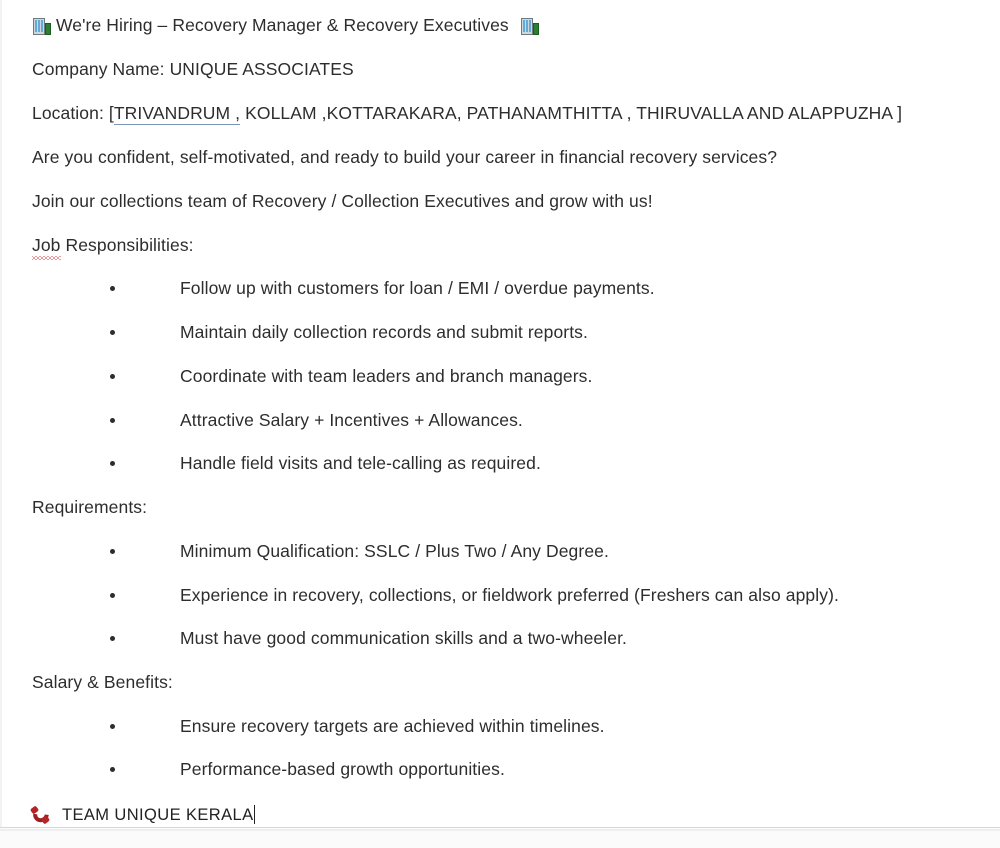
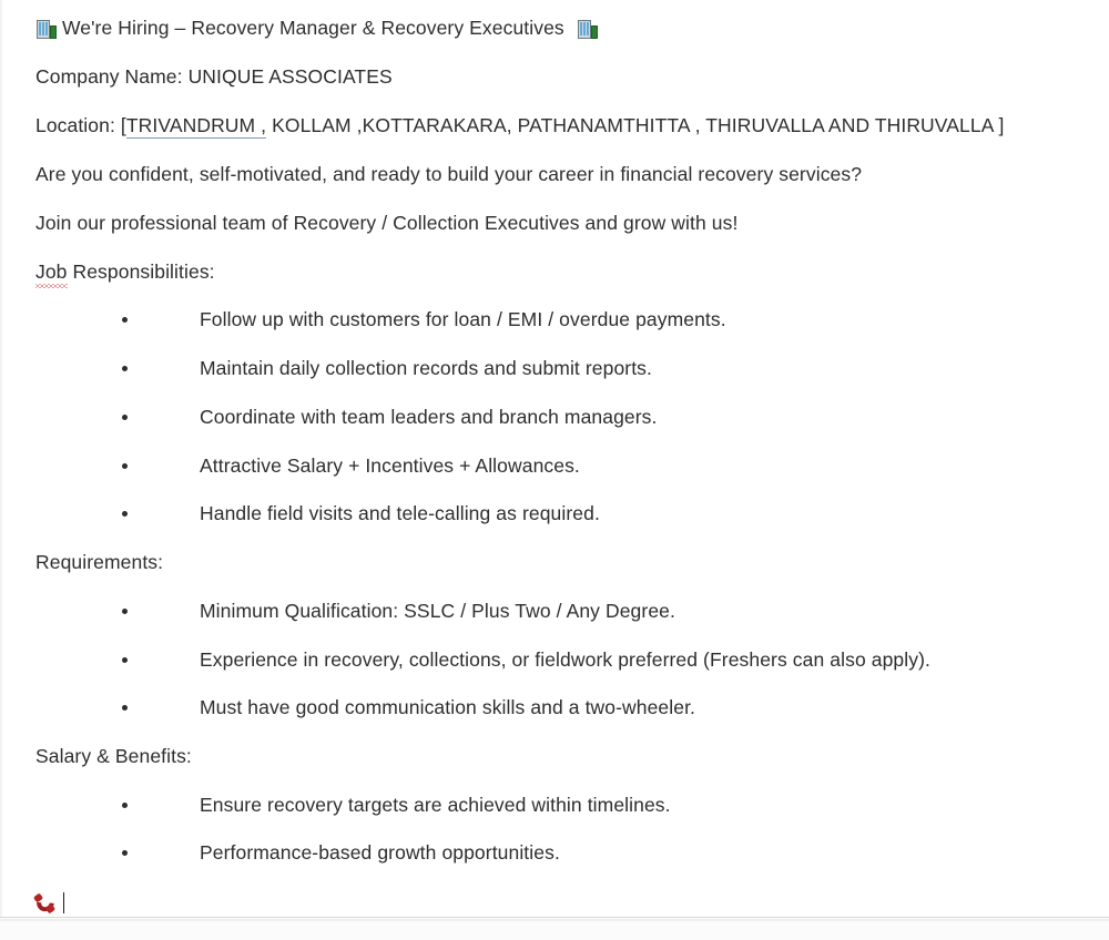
  We're Hiring – Recovery Manager & Recovery Executives
  Company Name: UNIQUE ASSOCIATES
- Location: [TRIVANDRUM , KOLLAM ,KOTTARAKARA, PATHANAMTHITTA , THIRUVALLA AND ALAPPUZHA ]
+ Location: [TRIVANDRUM , KOLLAM ,KOTTARAKARA, PATHANAMTHITTA , THIRUVALLA AND THIRUVALLA ]
  Are you confident, self-motivated, and ready to build your career in financial recovery services?
- Join our collections team of Recovery / Collection Executives and grow with us!
+ Join our professional team of Recovery / Collection Executives and grow with us!
  Job Responsibilities:
  Follow up with customers for loan / EMI / overdue payments.
  Maintain daily collection records and submit reports.
  Coordinate with team leaders and branch managers.
  Attractive Salary + Incentives + Allowances.
  Handle field visits and tele-calling as required.
  Requirements:
  Minimum Qualification: SSLC / Plus Two / Any Degree.
  Experience in recovery, collections, or fieldwork preferred (Freshers can also apply).
  Must have good communication skills and a two-wheeler.
  Salary & Benefits:
  Ensure recovery targets are achieved within timelines.
  Performance-based growth opportunities.
- TEAM UNIQUE KERALA
